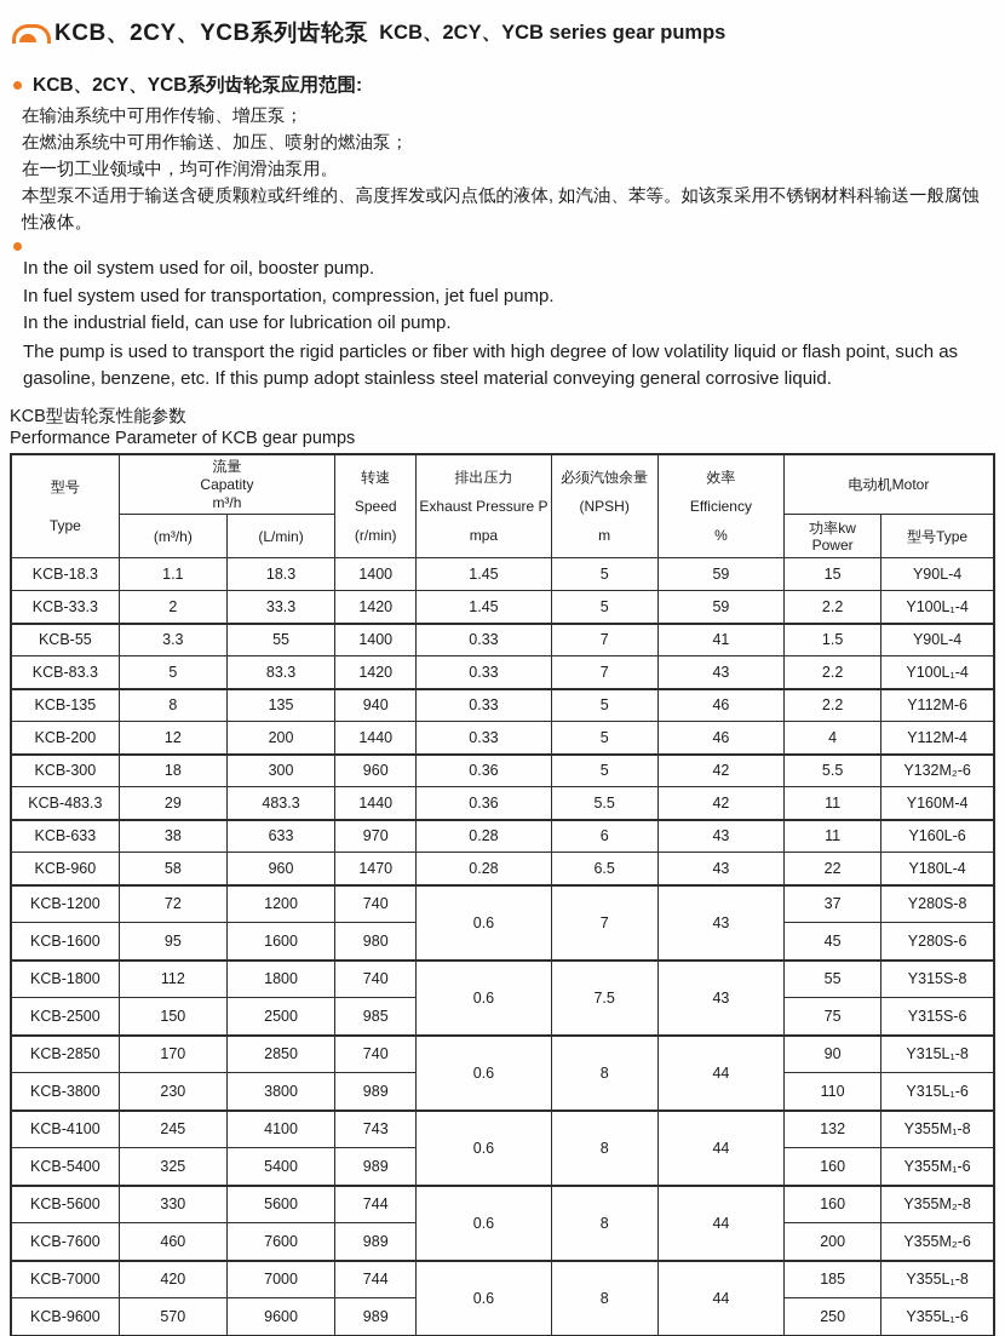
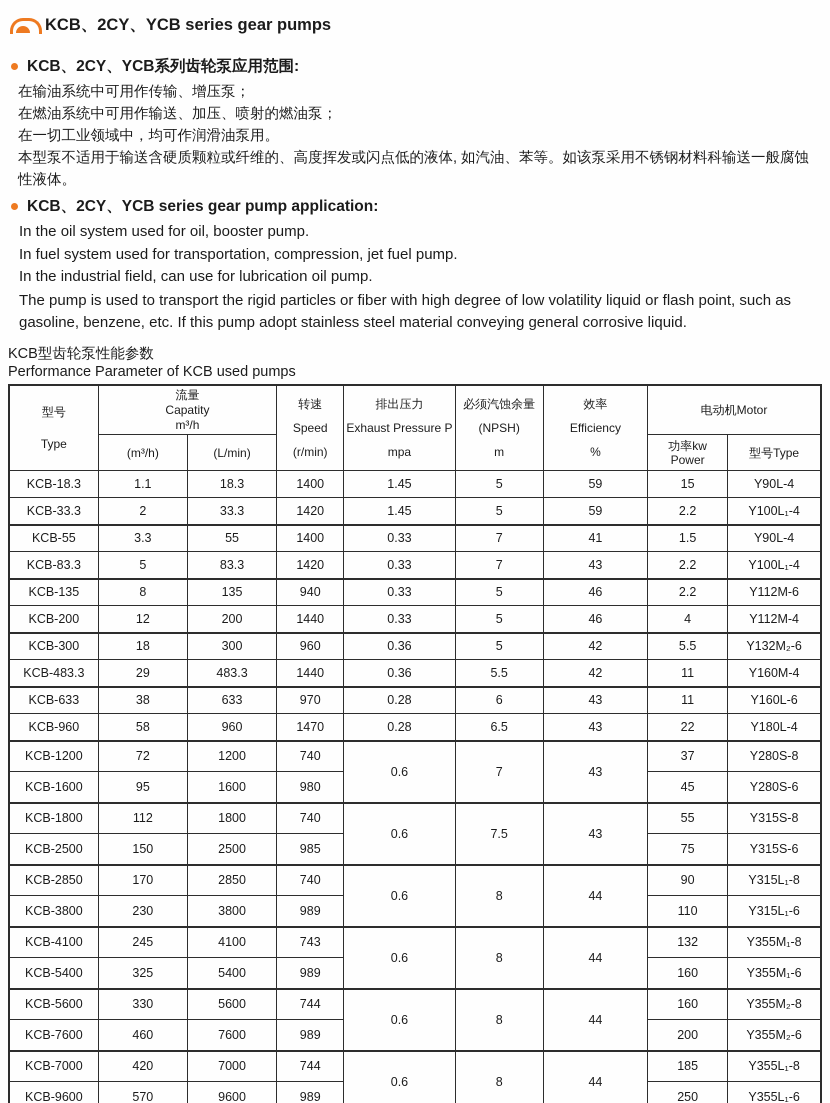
- KCB、2CY、YCB系列齿轮泵
  KCB、2CY、YCB series gear pumps
  KCB、2CY、YCB系列齿轮泵应用范围:
  在输油系统中可用作传输、增压泵；
  在燃油系统中可用作输送、加压、喷射的燃油泵；
  在一切工业领域中，均可作润滑油泵用。
  本型泵不适用于输送含硬质颗粒或纤维的、高度挥发或闪点低的液体, 如汽油、苯等。如该泵采用不锈钢材料科输送一般腐蚀性液体。
+ KCB、2CY、YCB series gear pump application:
  In the oil system used for oil, booster pump.
  In fuel system used for transportation, compression, jet fuel pump.
  In the industrial field, can use for lubrication oil pump.
  The pump is used to transport the rigid particles or fiber with high degree of low volatility liquid or flash point, such as gasoline, benzene, etc. If this pump adopt stainless steel material conveying general corrosive liquid.
  KCB型齿轮泵性能参数
- Performance Parameter of KCB gear pumps
+ Performance Parameter of KCB used pumps
  型号 Type	流量 Capatity m³/h	转速 Speed (r/min)	排出压力 Exhaust Pressure P mpa	必须汽蚀余量 (NPSH) m	效率 Efficiency %	电动机Motor
  (m³/h)	(L/min)	功率kw Power	型号Type
  KCB-18.3	1.1	18.3	1400	1.45	5	59	15	Y90L-4
  KCB-33.3	2	33.3	1420	1.45	5	59	2.2	Y100L₁-4
  KCB-55	3.3	55	1400	0.33	7	41	1.5	Y90L-4
  KCB-83.3	5	83.3	1420	0.33	7	43	2.2	Y100L₁-4
  KCB-135	8	135	940	0.33	5	46	2.2	Y112M-6
  KCB-200	12	200	1440	0.33	5	46	4	Y112M-4
  KCB-300	18	300	960	0.36	5	42	5.5	Y132M₂-6
  KCB-483.3	29	483.3	1440	0.36	5.5	42	11	Y160M-4
  KCB-633	38	633	970	0.28	6	43	11	Y160L-6
  KCB-960	58	960	1470	0.28	6.5	43	22	Y180L-4
  KCB-1200	72	1200	740	0.6	7	43	37	Y280S-8
  KCB-1600	95	1600	980	45	Y280S-6
  KCB-1800	112	1800	740	0.6	7.5	43	55	Y315S-8
  KCB-2500	150	2500	985	75	Y315S-6
  KCB-2850	170	2850	740	0.6	8	44	90	Y315L₁-8
  KCB-3800	230	3800	989	110	Y315L₁-6
  KCB-4100	245	4100	743	0.6	8	44	132	Y355M₁-8
  KCB-5400	325	5400	989	160	Y355M₁-6
  KCB-5600	330	5600	744	0.6	8	44	160	Y355M₂-8
  KCB-7600	460	7600	989	200	Y355M₂-6
  KCB-7000	420	7000	744	0.6	8	44	185	Y355L₁-8
  KCB-9600	570	9600	989	250	Y355L₁-6
